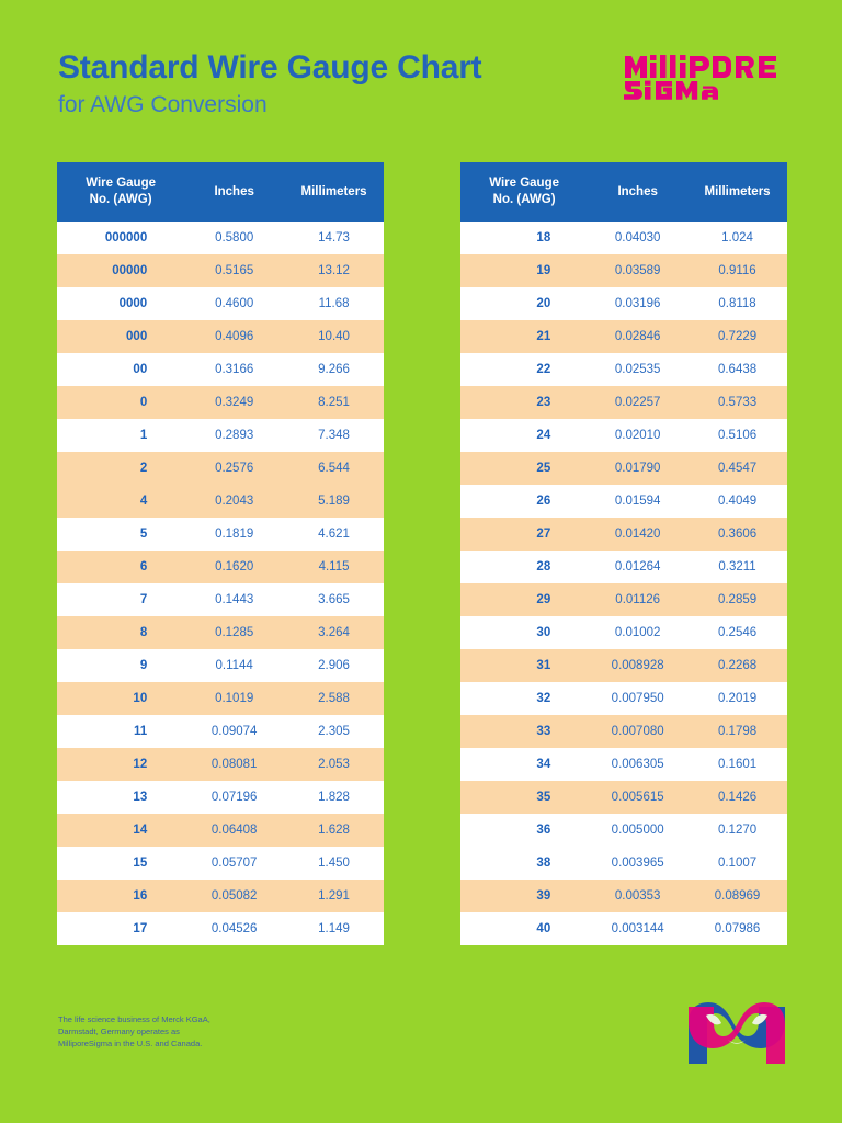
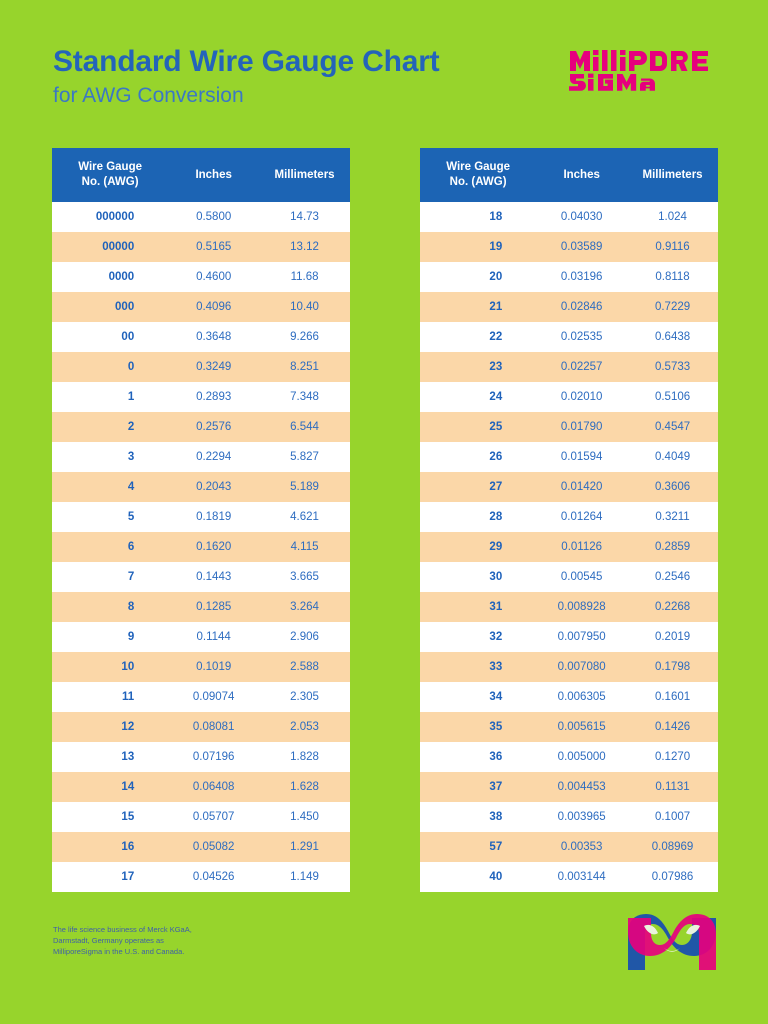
  Standard Wire Gauge Chart
  for AWG Conversion
  Wire Gauge No. (AWG)	Inches	Millimeters
  000000	0.5800	14.73
  00000	0.5165	13.12
  0000	0.4600	11.68
  000	0.4096	10.40
- 00	0.3166	9.266
+ 00	0.3648	9.266
  0	0.3249	8.251
  1	0.2893	7.348
  2	0.2576	6.544
+ 3	0.2294	5.827
  4	0.2043	5.189
  5	0.1819	4.621
  6	0.1620	4.115
  7	0.1443	3.665
  8	0.1285	3.264
  9	0.1144	2.906
  10	0.1019	2.588
  11	0.09074	2.305
  12	0.08081	2.053
  13	0.07196	1.828
  14	0.06408	1.628
  15	0.05707	1.450
  16	0.05082	1.291
  17	0.04526	1.149
  Wire Gauge No. (AWG)	Inches	Millimeters
  18	0.04030	1.024
  19	0.03589	0.9116
  20	0.03196	0.8118
  21	0.02846	0.7229
  22	0.02535	0.6438
  23	0.02257	0.5733
  24	0.02010	0.5106
  25	0.01790	0.4547
  26	0.01594	0.4049
  27	0.01420	0.3606
  28	0.01264	0.3211
  29	0.01126	0.2859
- 30	0.01002	0.2546
+ 30	0.00545	0.2546
  31	0.008928	0.2268
  32	0.007950	0.2019
  33	0.007080	0.1798
  34	0.006305	0.1601
  35	0.005615	0.1426
  36	0.005000	0.1270
+ 37	0.004453	0.1131
  38	0.003965	0.1007
- 39	0.00353	0.08969
+ 57	0.00353	0.08969
  40	0.003144	0.07986
  The life science business of Merck KGaA,
  Darmstadt, Germany operates as
  MilliporeSigma in the U.S. and Canada.
